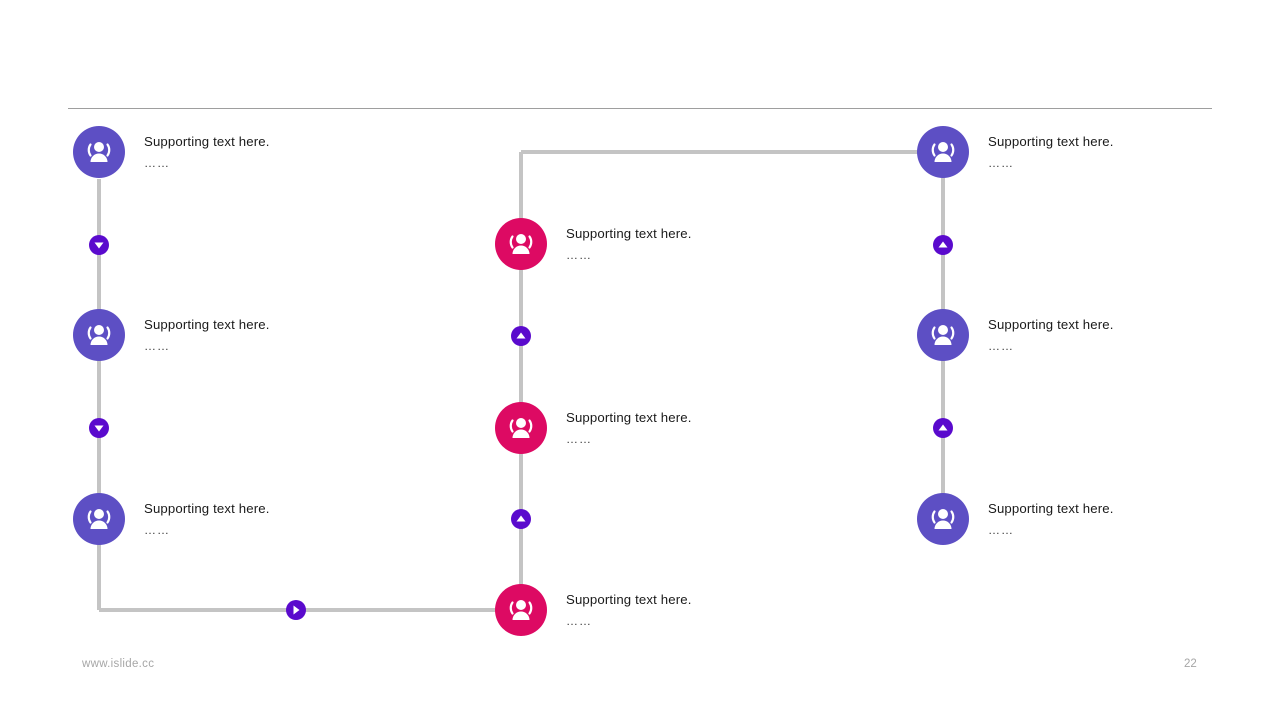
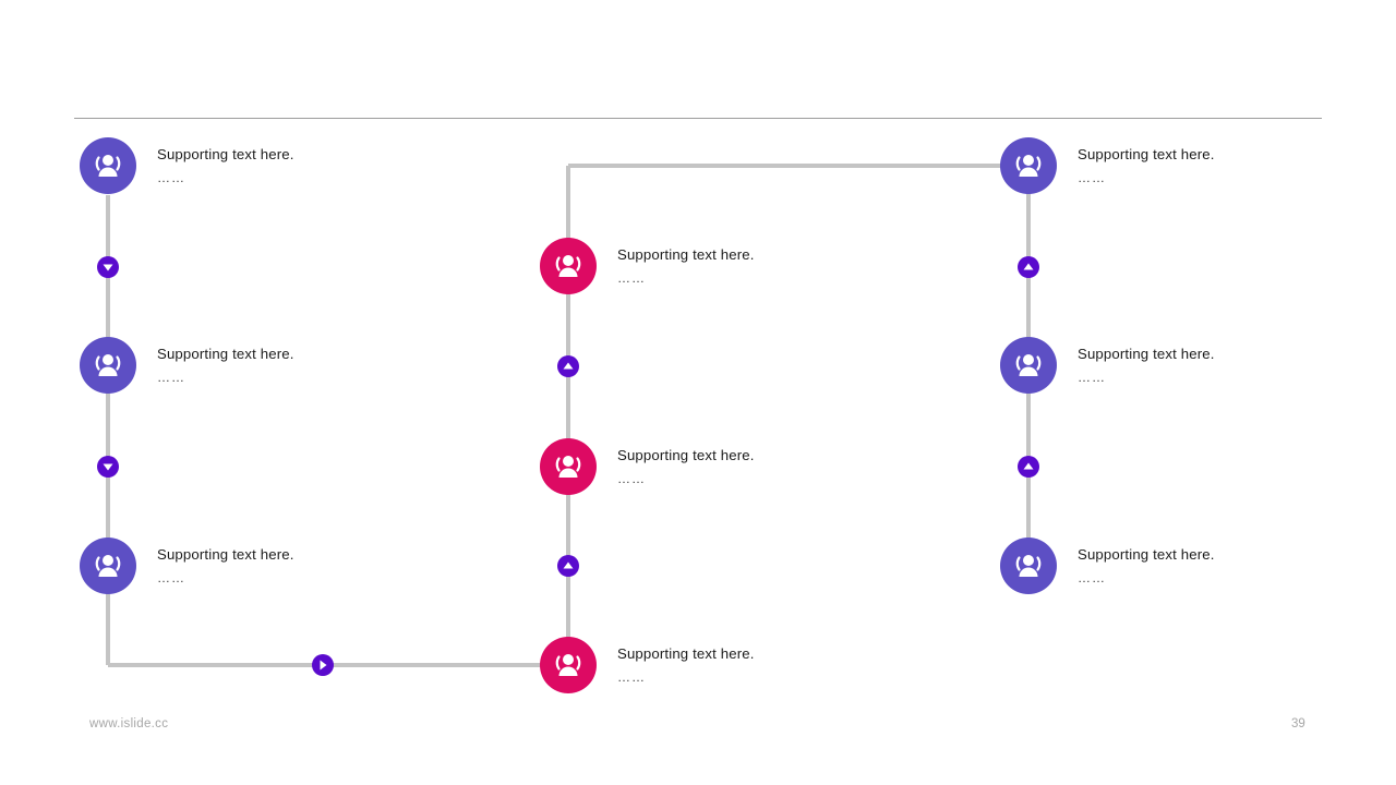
  Supporting text here.
  ……
  Supporting text here.
  ……
  Supporting text here.
  ……
  Supporting text here.
  ……
  Supporting text here.
  ……
  Supporting text here.
  ……
  Supporting text here.
  ……
  Supporting text here.
  ……
  Supporting text here.
  ……
  www.islide.cc
- 22
+ 39
